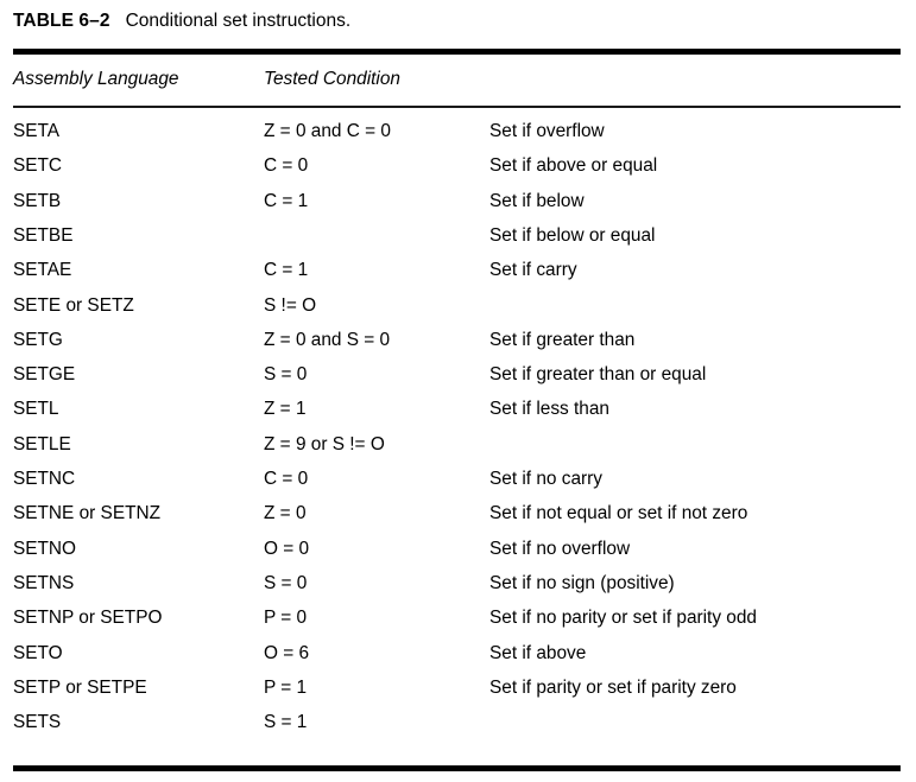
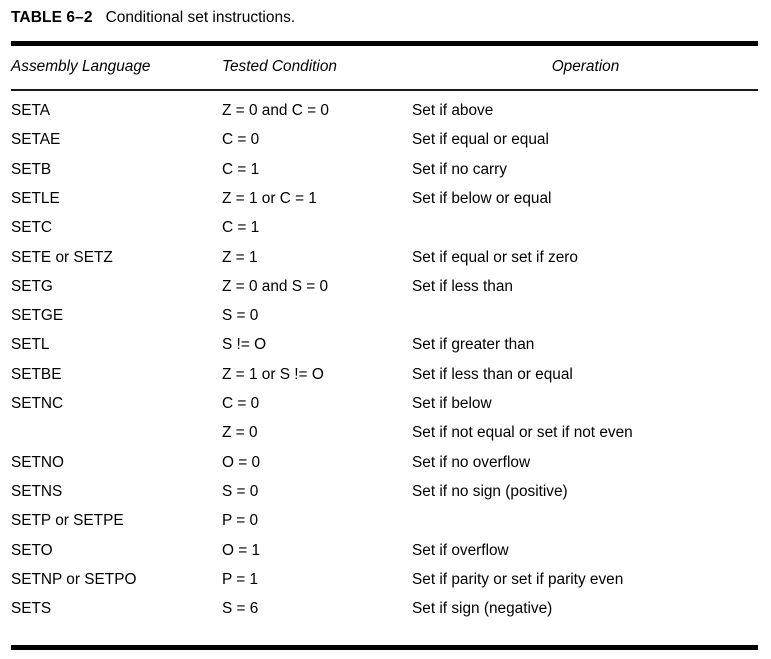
  TABLE 6–2 Conditional set instructions.
  Assembly Language
  Tested Condition
+ Operation
  SETA
  Z = 0 and C = 0
- Set if overflow
+ Set if above
- SETC
+ SETAE
  C = 0
- Set if above or equal
+ Set if equal or equal
  SETB
  C = 1
- Set if below
+ Set if no carry
- SETBE
+ SETLE
+ Z = 1 or C = 1
  Set if below or equal
- SETAE
+ SETC
  C = 1
- Set if carry
  SETE or SETZ
- S != O
+ Z = 1
+ Set if equal or set if zero
  SETG
  Z = 0 and S = 0
- Set if greater than
+ Set if less than
  SETGE
  S = 0
- Set if greater than or equal
  SETL
- Z = 1
+ S != O
- Set if less than
+ Set if greater than
- SETLE
+ SETBE
- Z = 9 or S != O
+ Z = 1 or S != O
+ Set if less than or equal
  SETNC
  C = 0
- Set if no carry
+ Set if below
- SETNE or SETNZ
  Z = 0
- Set if not equal or set if not zero
+ Set if not equal or set if not even
  SETNO
  O = 0
  Set if no overflow
  SETNS
  S = 0
  Set if no sign (positive)
- SETNP or SETPO
+ SETP or SETPE
  P = 0
- Set if no parity or set if parity odd
  SETO
- O = 6
+ O = 1
- Set if above
+ Set if overflow
- SETP or SETPE
+ SETNP or SETPO
  P = 1
- Set if parity or set if parity zero
+ Set if parity or set if parity even
  SETS
- S = 1
+ S = 6
+ Set if sign (negative)
